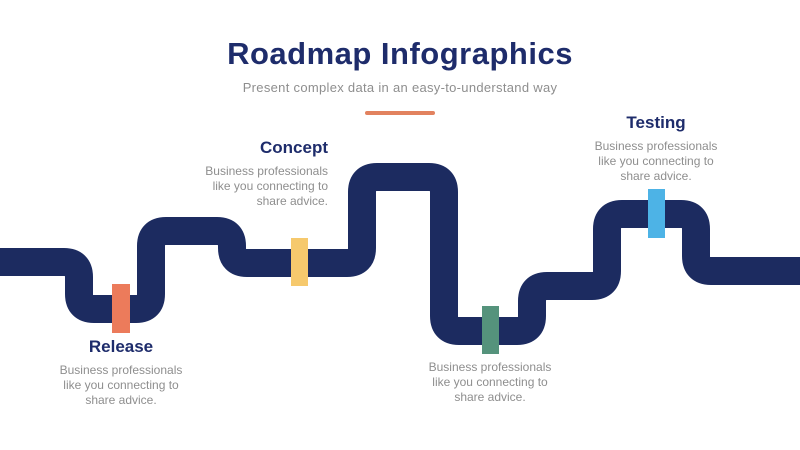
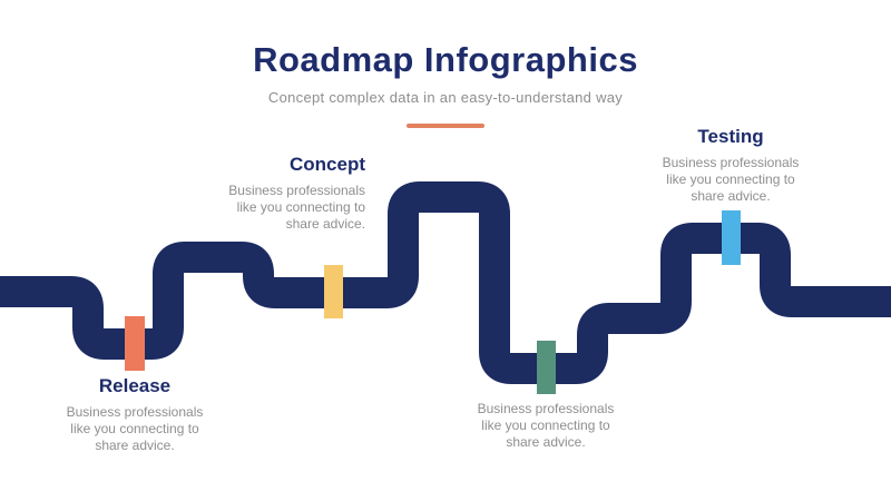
  Roadmap Infographics
- Present complex data in an easy-to-understand way
+ Concept complex data in an easy-to-understand way
  Release
  Business professionals like you connecting to share advice.
  Concept
  Business professionals like you connecting to share advice.
  Business professionals like you connecting to share advice.
  Testing
  Business professionals like you connecting to share advice.
